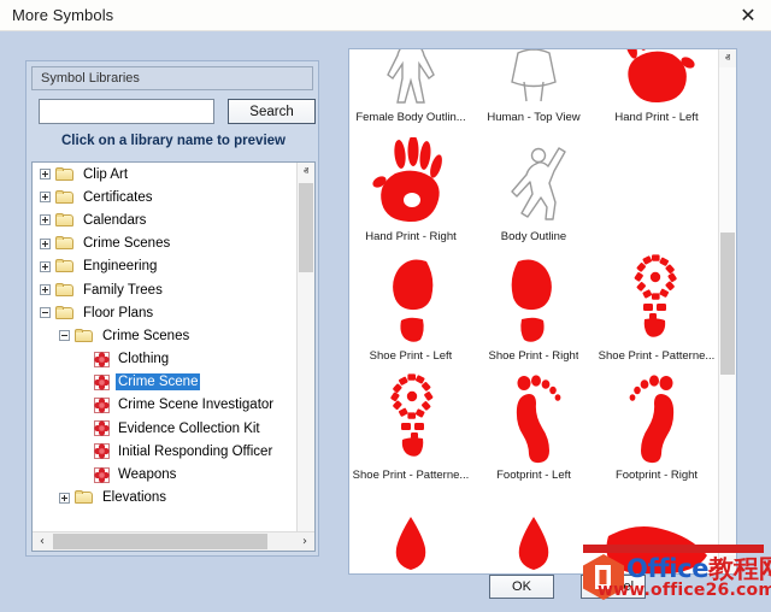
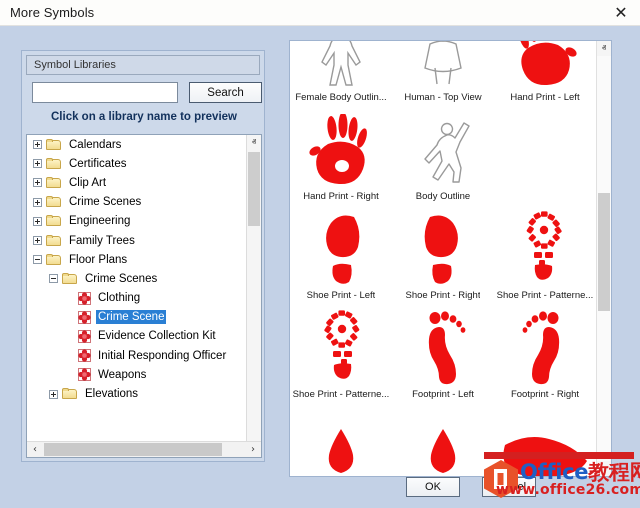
  More Symbols
  ✕
  Symbol Libraries
  Search
  Click on a library name to preview
- Clip Art
+ Calendars
  Certificates
- Calendars
+ Clip Art
  Crime Scenes
  Engineering
  Family Trees
  Floor Plans
  Crime Scenes
  Clothing
  Crime Scene
- Crime Scene Investigator
  Evidence Collection Kit
  Initial Responding Officer
  Weapons
  Elevations
  ⱏ
  ‹
  ›
  Female Body Outlin...
  Human - Top View
  Hand Print - Left
  Hand Print - Right
  Body Outline
  Shoe Print - Left
  Shoe Print - Right
  Shoe Print - Patterne...
  Shoe Print - Patterne...
  Footprint - Left
  Footprint - Right
  ⱏ
  OK
  Office教程
  www.office26.com
